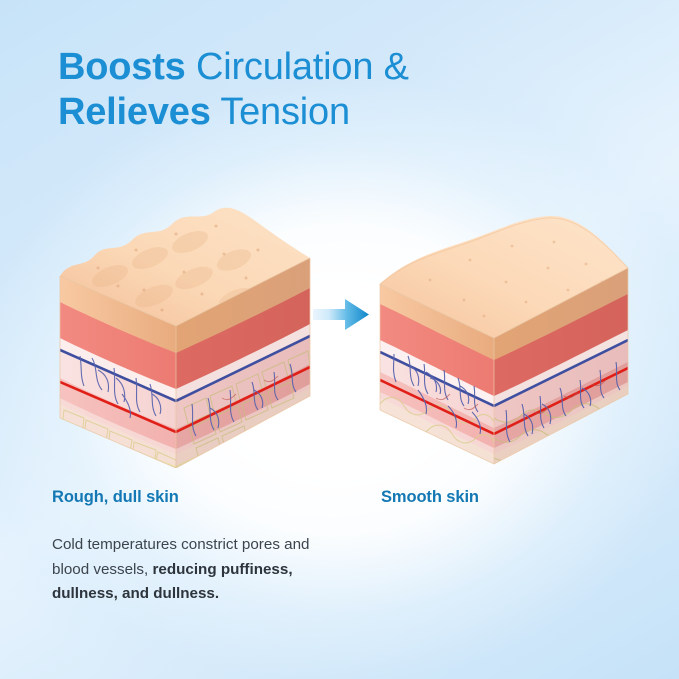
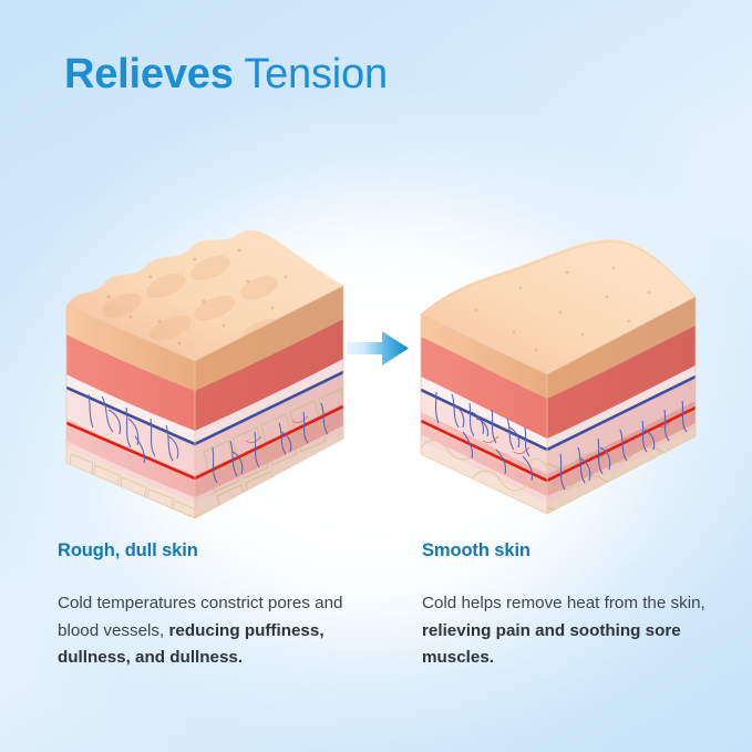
- Boosts Circulation &
  Relieves Tension
  Rough, dull skin
  Cold temperatures constrict pores and blood vessels, reducing puffiness, dullness, and dullness.
  Smooth skin
+ Cold helps remove heat from the skin, relieving pain and soothing sore muscles.
